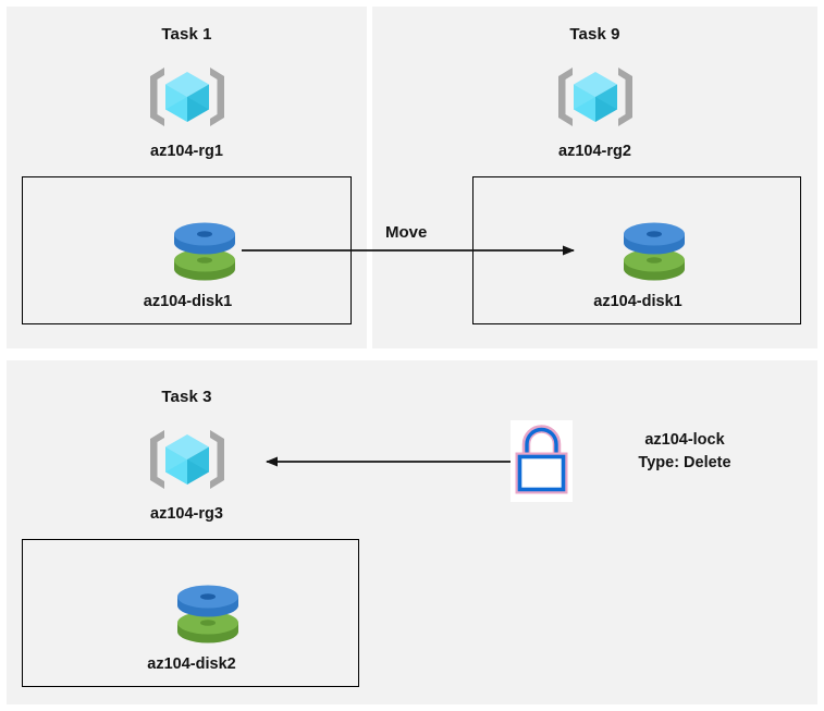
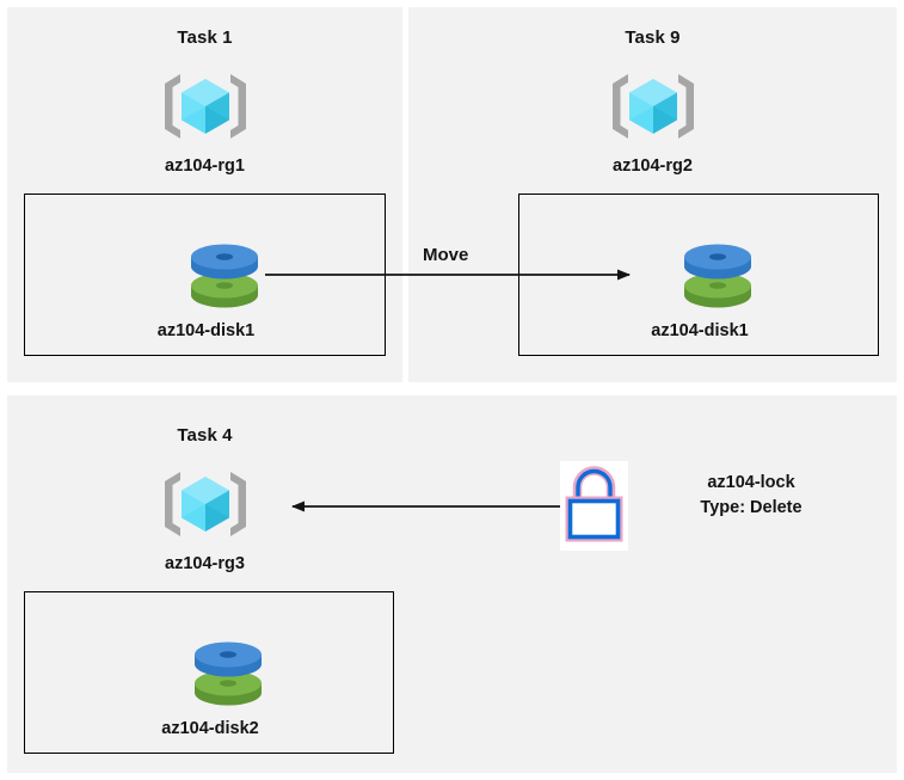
  Task 1
  az104-rg1
  az104-disk1
  Task 9
  az104-rg2
  az104-disk1
  Move
- Task 3
+ Task 4
  az104-rg3
  az104-disk2
  az104-lock
  Type: Delete
